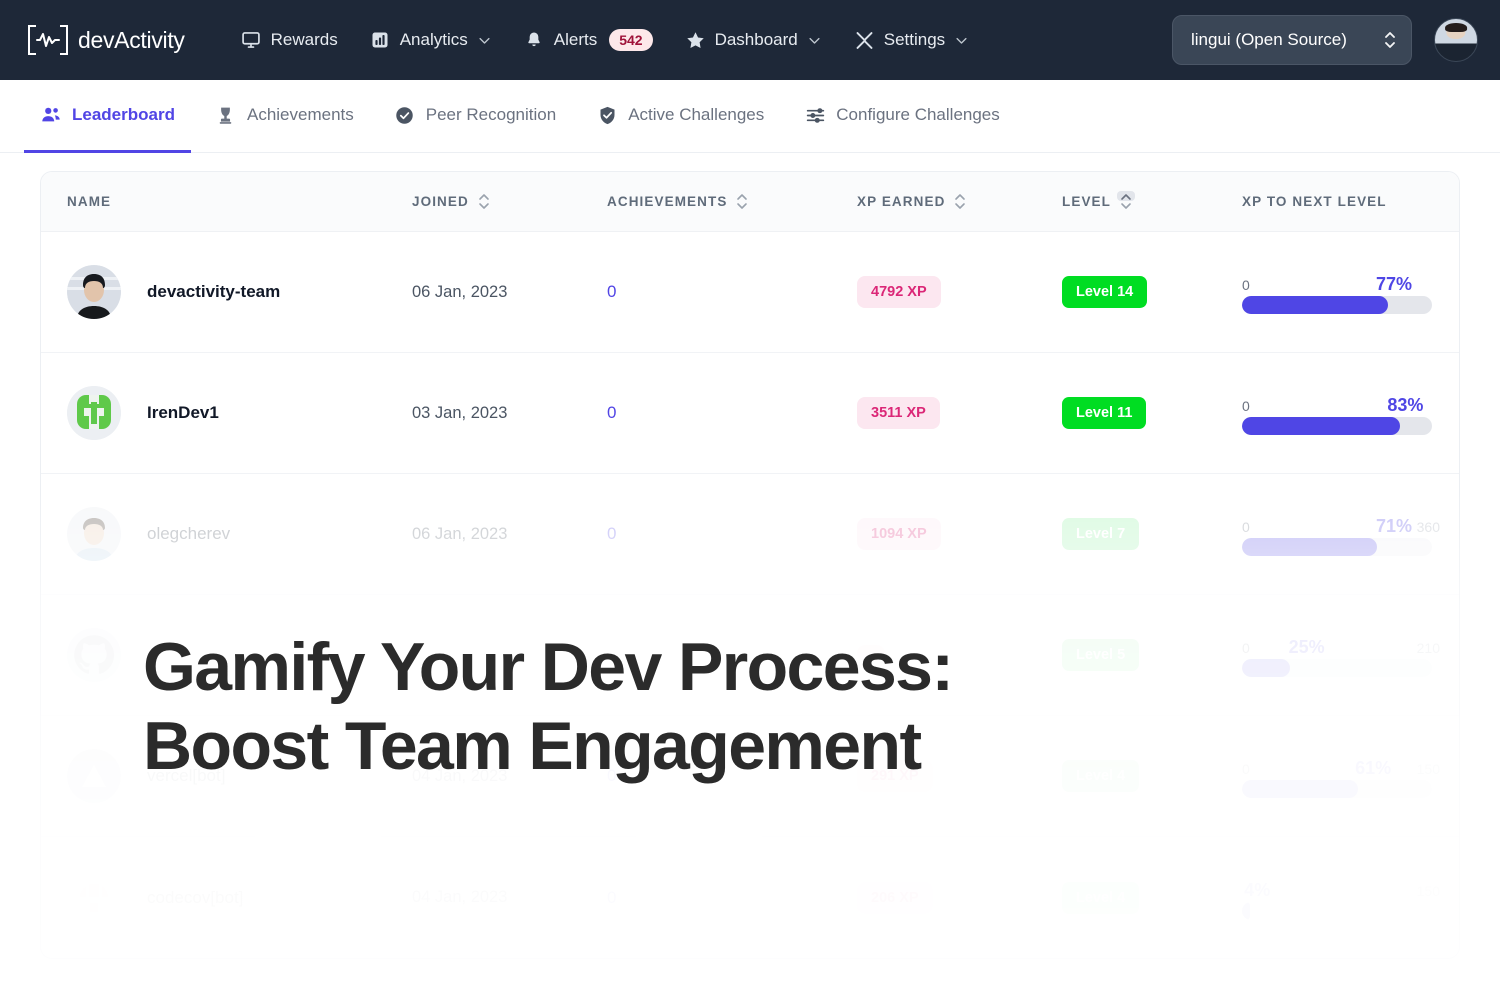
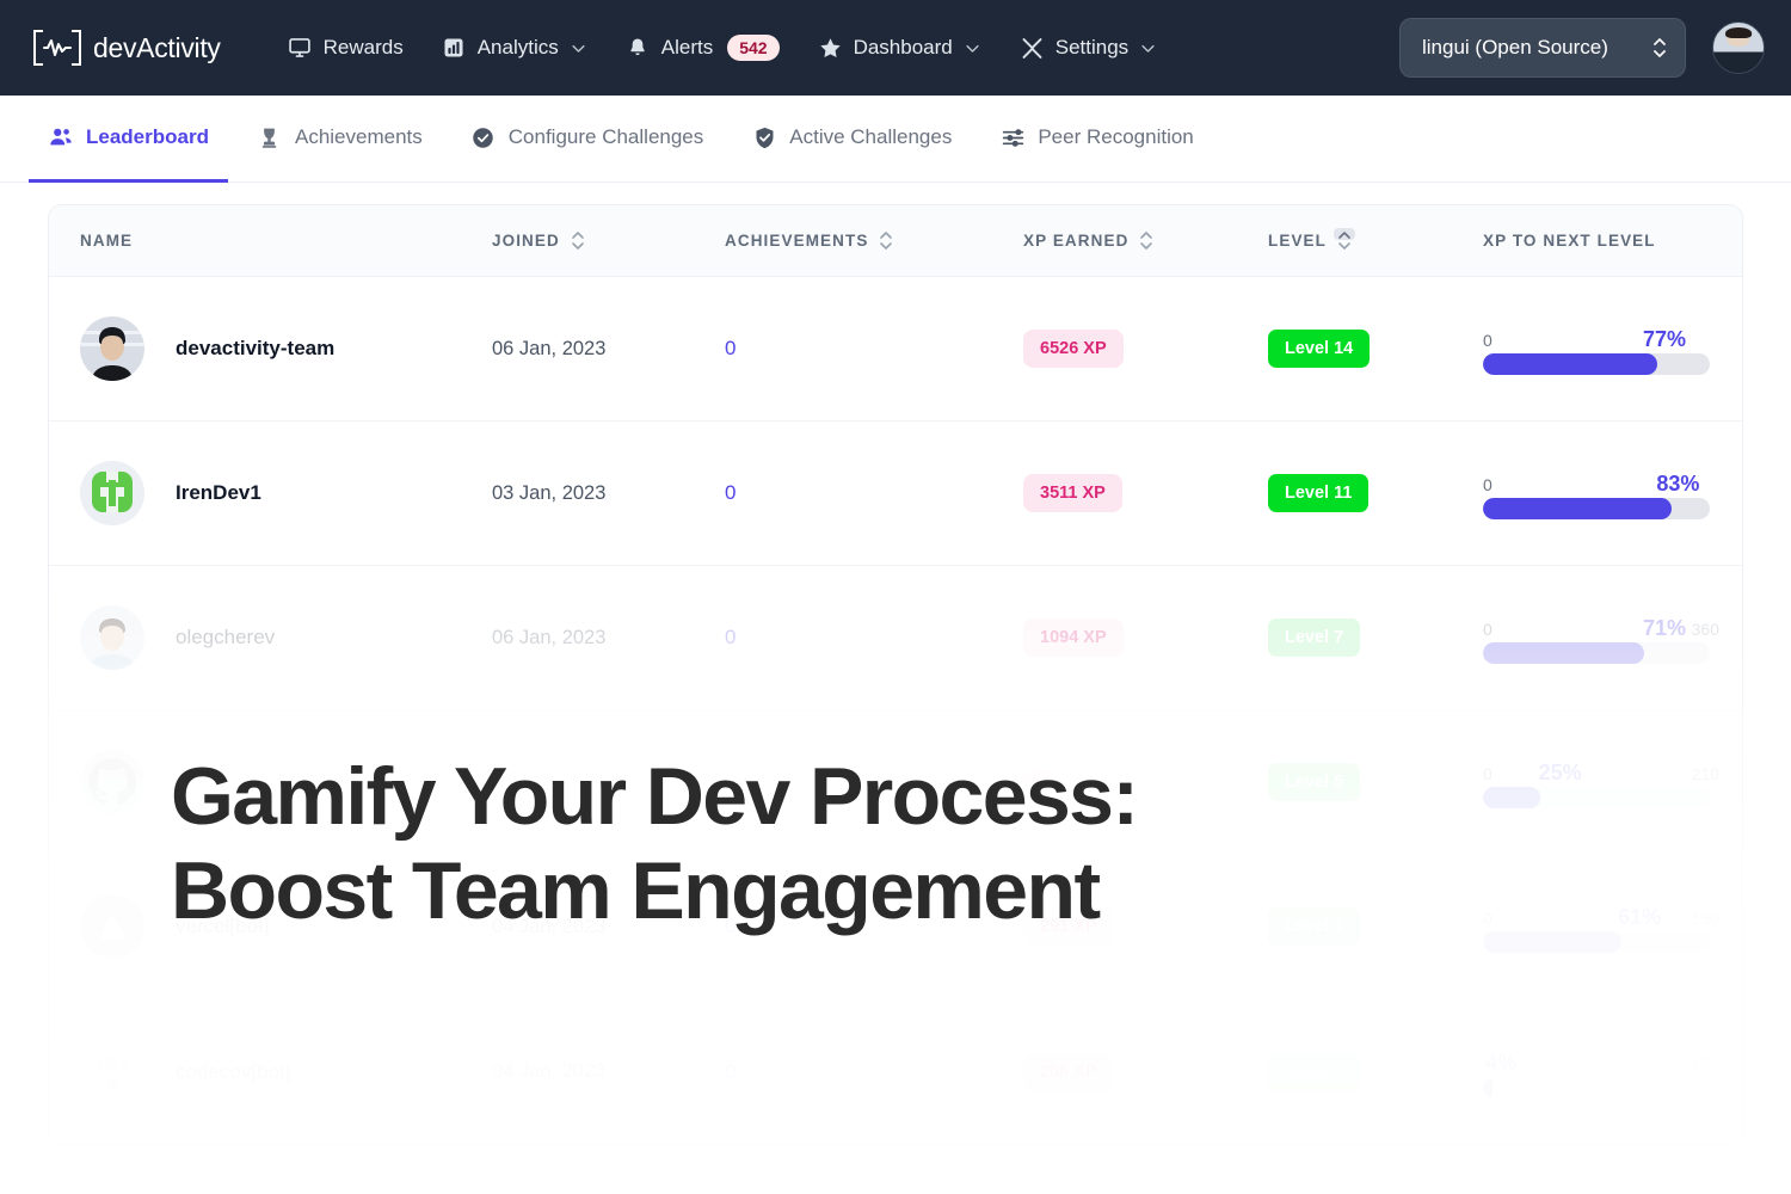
  devActivity
  Rewards
  Analytics
  Alerts
  542
  Dashboard
  Settings
  lingui (Open Source)
  Leaderboard
  Achievements
- Peer Recognition
+ Configure Challenges
  Active Challenges
- Configure Challenges
+ Peer Recognition
  NAME
  JOINED
  ACHIEVEMENTS
  XP EARNED
  LEVEL
  XP TO NEXT LEVEL
  devactivity-team
  06 Jan, 2023
  0
- 4792 XP
+ 6526 XP
  Level 14
  0
  77%
  IrenDev1
  03 Jan, 2023
  0
  3511 XP
  Level 11
  0
  83%
  Gamify Your Dev Process:
  Boost Team Engagement
